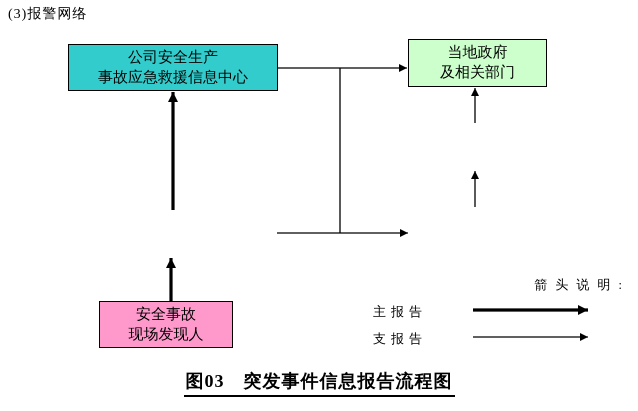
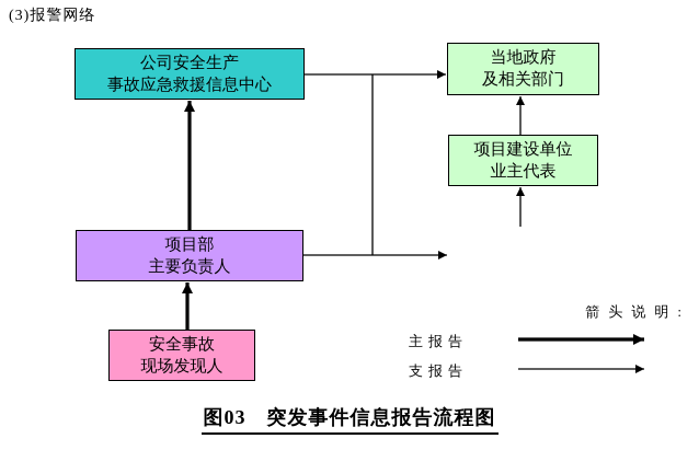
  (3)报警网络
  公司安全生产
  事故应急救援信息中心
  当地政府
  及相关部门
+ 项目建设单位
+ 业主代表
+ 项目部
+ 主要负责人
  安全事故
  现场发现人
  箭头说明:
  主报告
  支报告
  图03 突发事件信息报告流程图
